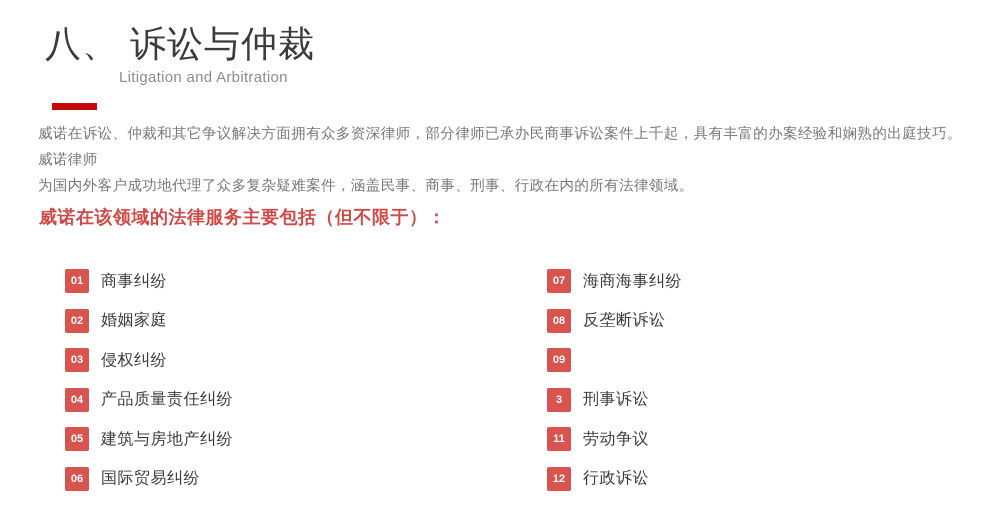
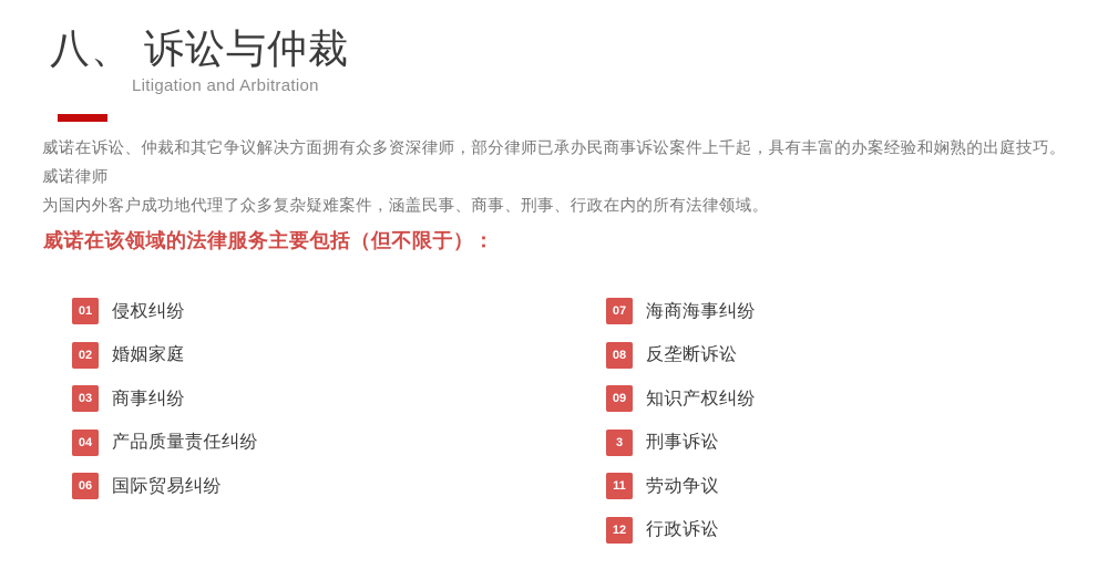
  八、 诉讼与仲裁
  Litigation and Arbitration
  威诺在诉讼、仲裁和其它争议解决方面拥有众多资深律师，部分律师已承办民商事诉讼案件上千起，具有丰富的办案经验和娴熟的出庭技巧。威诺律师
  为国内外客户成功地代理了众多复杂疑难案件，涵盖民事、商事、刑事、行政在内的所有法律领域。
  威诺在该领域的法律服务主要包括（但不限于）：
  01
- 商事纠纷
+ 侵权纠纷
  02
  婚姻家庭
  03
- 侵权纠纷
+ 商事纠纷
  04
  产品质量责任纠纷
- 05
- 建筑与房地产纠纷
  06
  国际贸易纠纷
  07
  海商海事纠纷
  08
  反垄断诉讼
  09
+ 知识产权纠纷
  3
  刑事诉讼
  11
  劳动争议
  12
  行政诉讼
